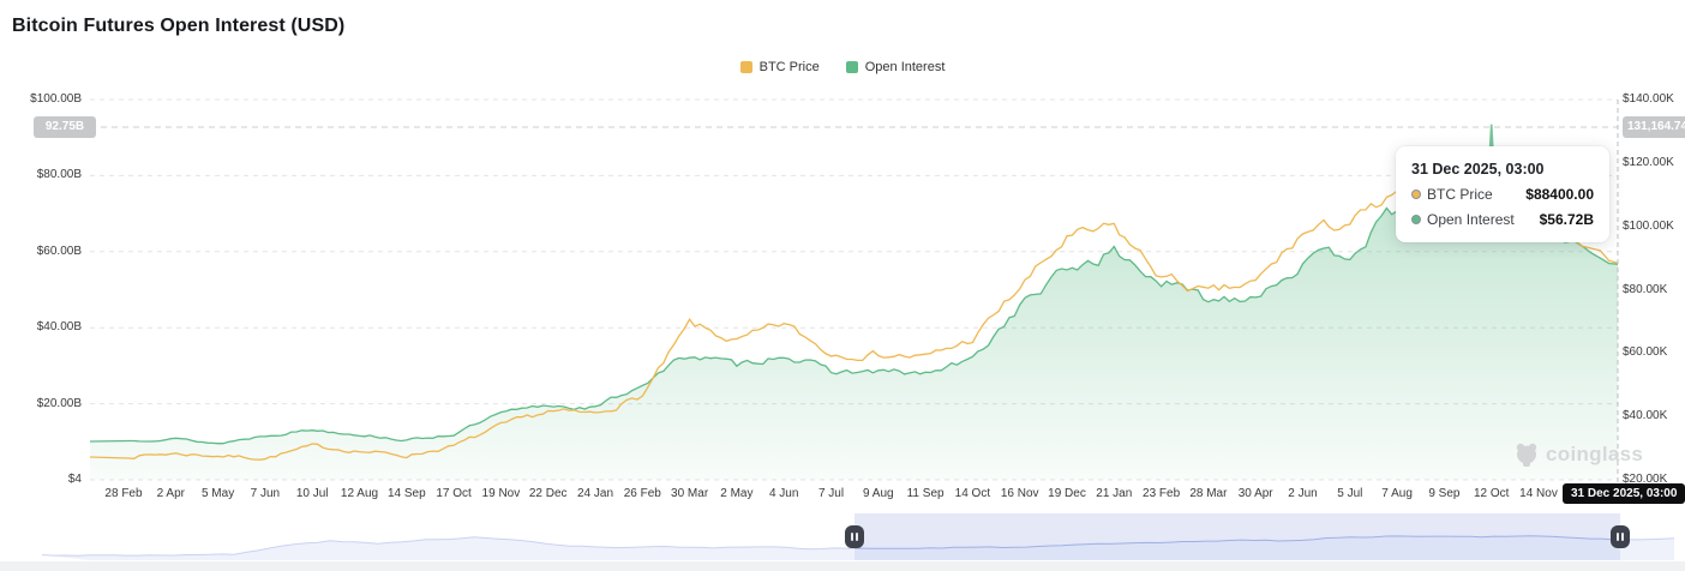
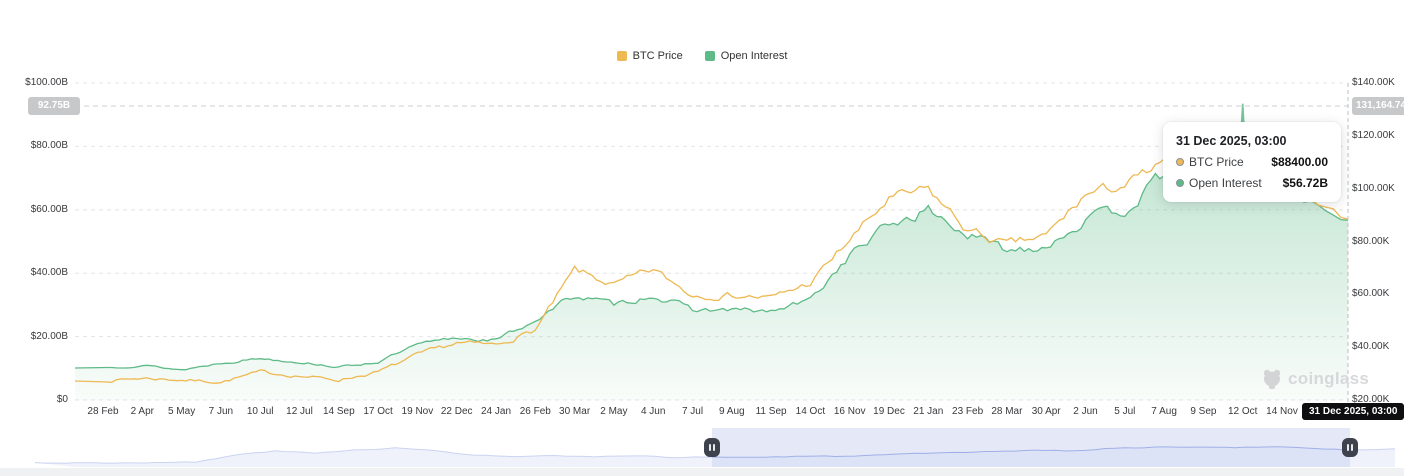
- Bitcoin Futures Open Interest (USD)
  BTC Price
  Open Interest
  $100.00B
  $80.00B
  $60.00B
  $40.00B
  $20.00B
- $4
+ $0
  $140.00K
  $120.00K
  $100.00K
  $80.00K
  $60.00K
  $40.00K
  $20.00K
  28 Feb
  2 Apr
  5 May
  7 Jun
  10 Jul
- 12 Aug
+ 12 Jul
  14 Sep
  17 Oct
  19 Nov
  22 Dec
  24 Jan
  26 Feb
  30 Mar
  2 May
  4 Jun
  7 Jul
  9 Aug
  11 Sep
  14 Oct
  16 Nov
  19 Dec
  21 Jan
  23 Feb
  28 Mar
  30 Apr
  2 Jun
  5 Jul
  7 Aug
  9 Sep
  12 Oct
  14 Nov
  coinglass
  92.75B
  131,164.74
  31 Dec 2025, 03:00
  31 Dec 2025, 03:00
  BTC Price
  $88400.00
  Open Interest
  $56.72B
